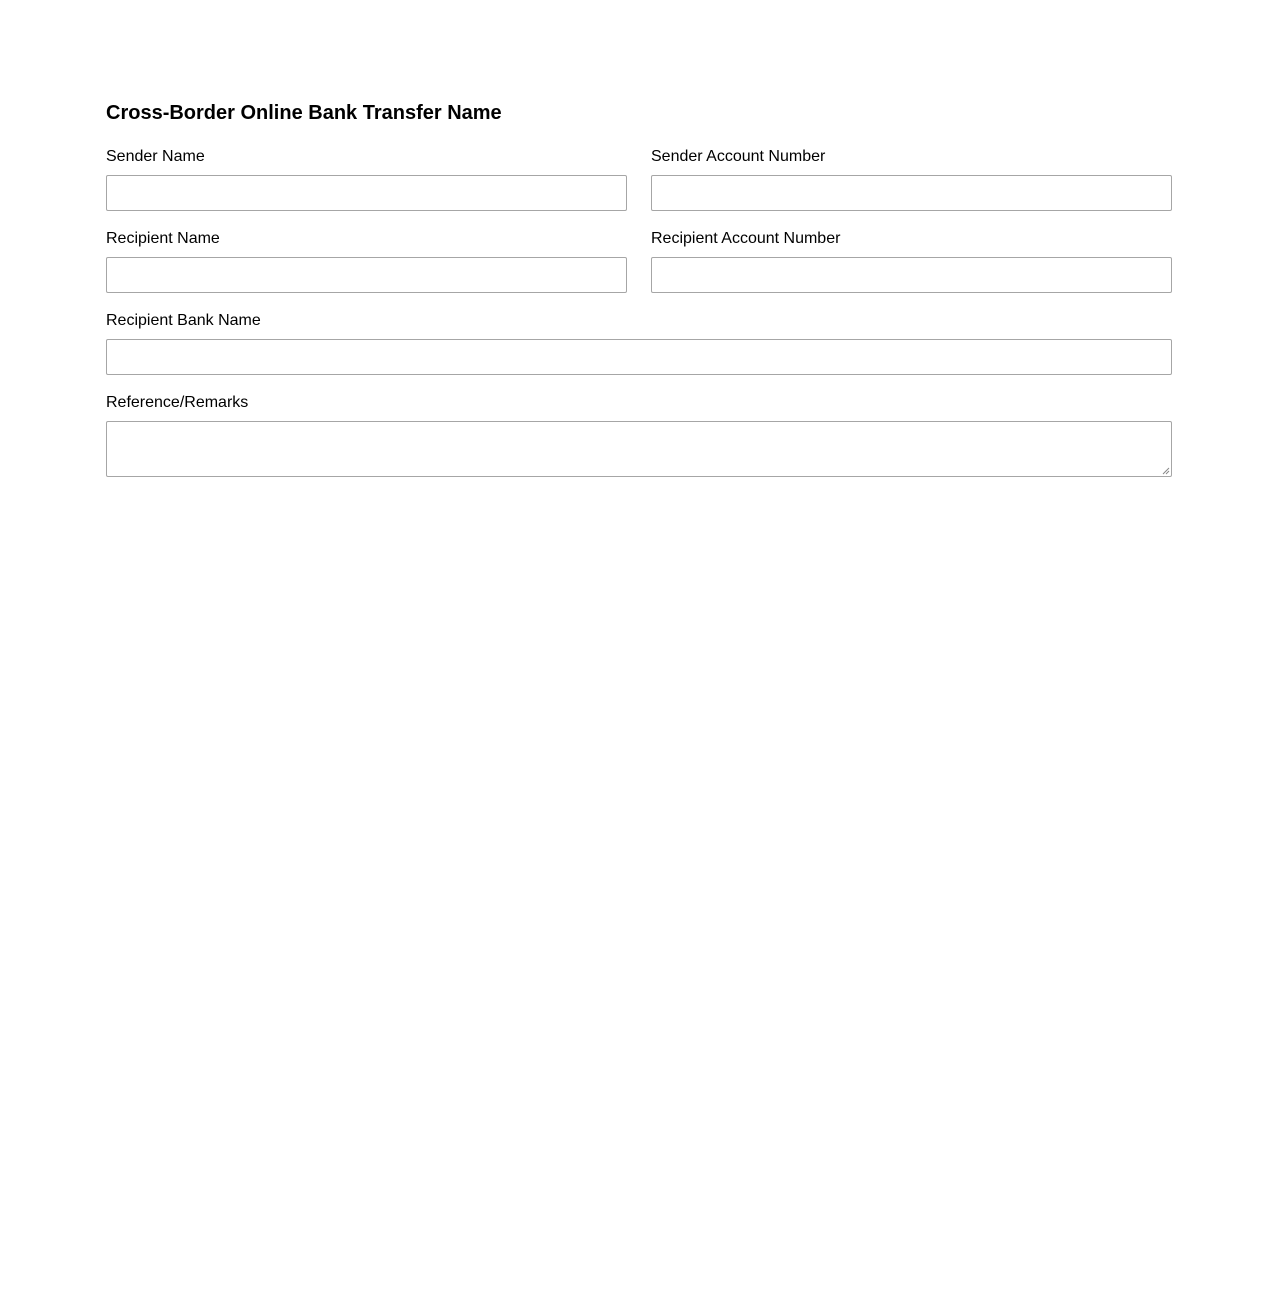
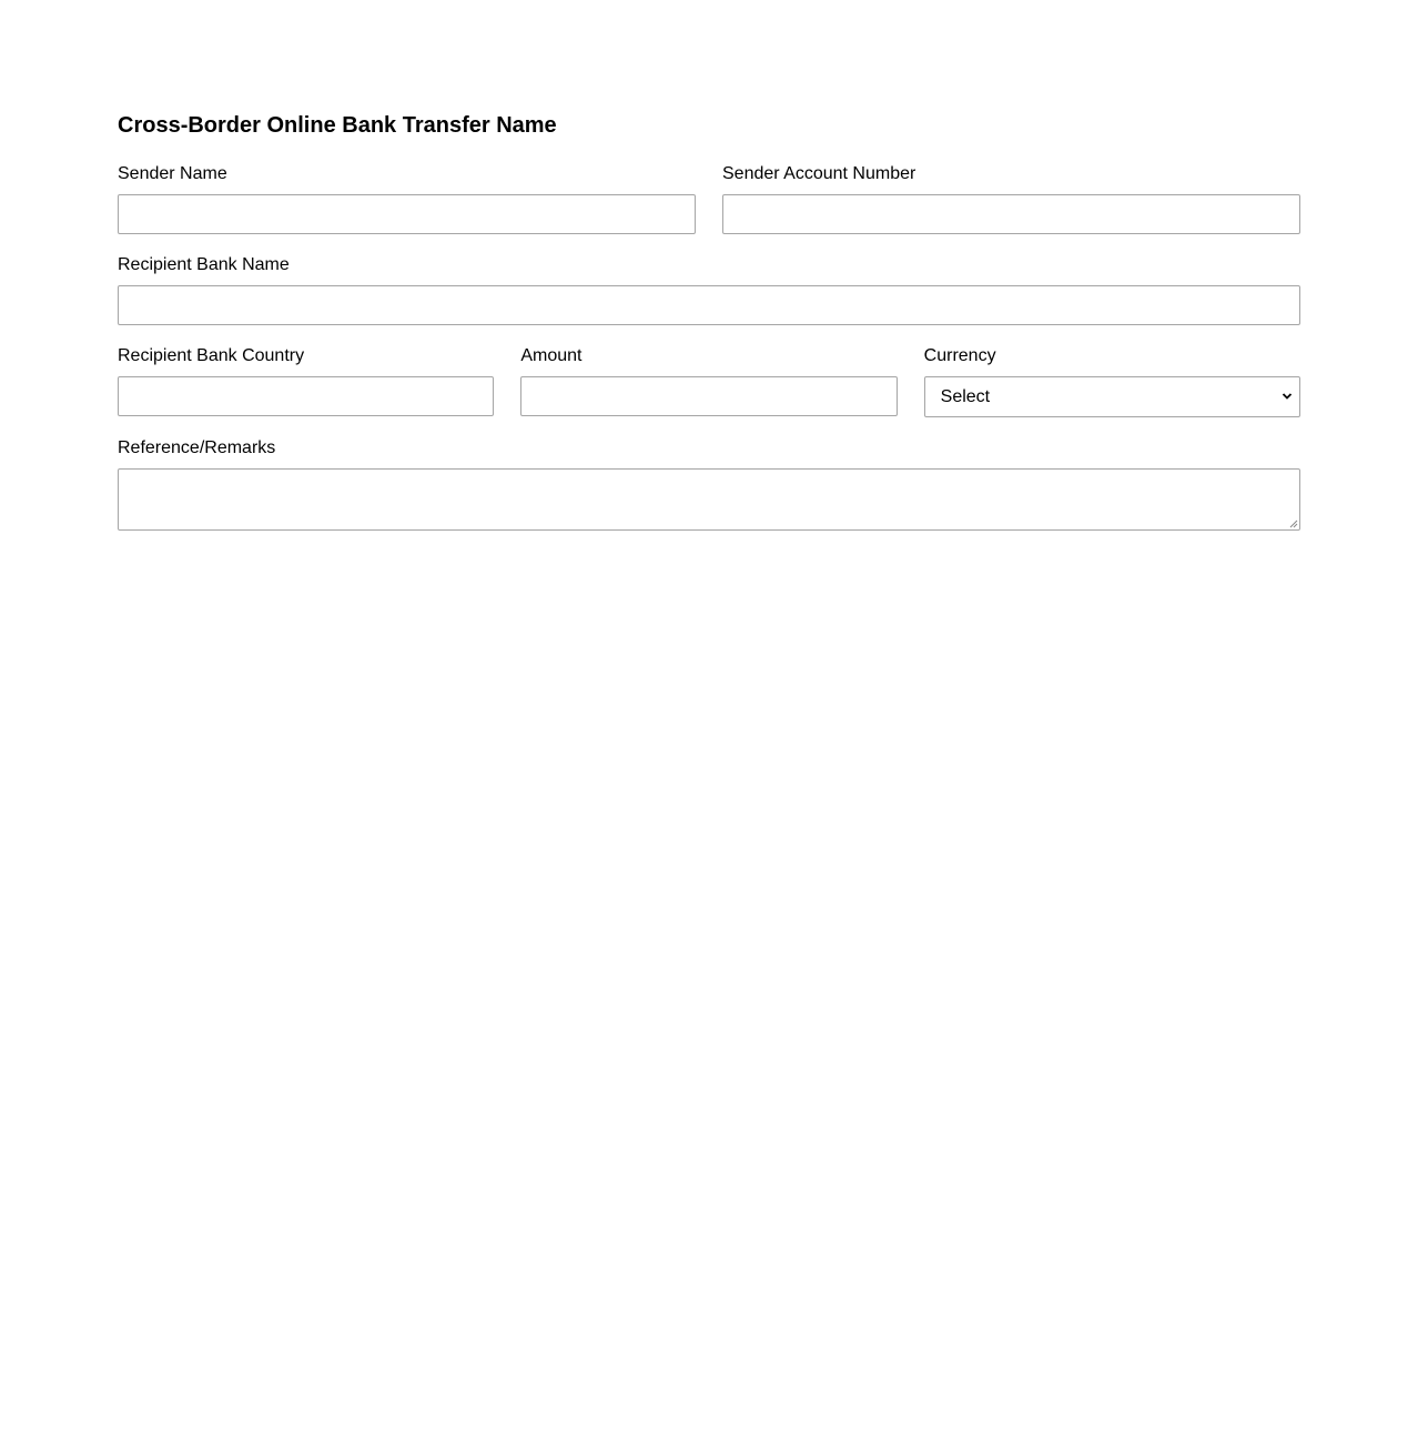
  Cross-Border Online Bank Transfer Name
  Sender Name
  Sender Account Number
- Recipient Name
- Recipient Account Number
  Recipient Bank Name
+ Recipient Bank Country
+ Amount
+ Currency
+ Select
  Reference/Remarks
